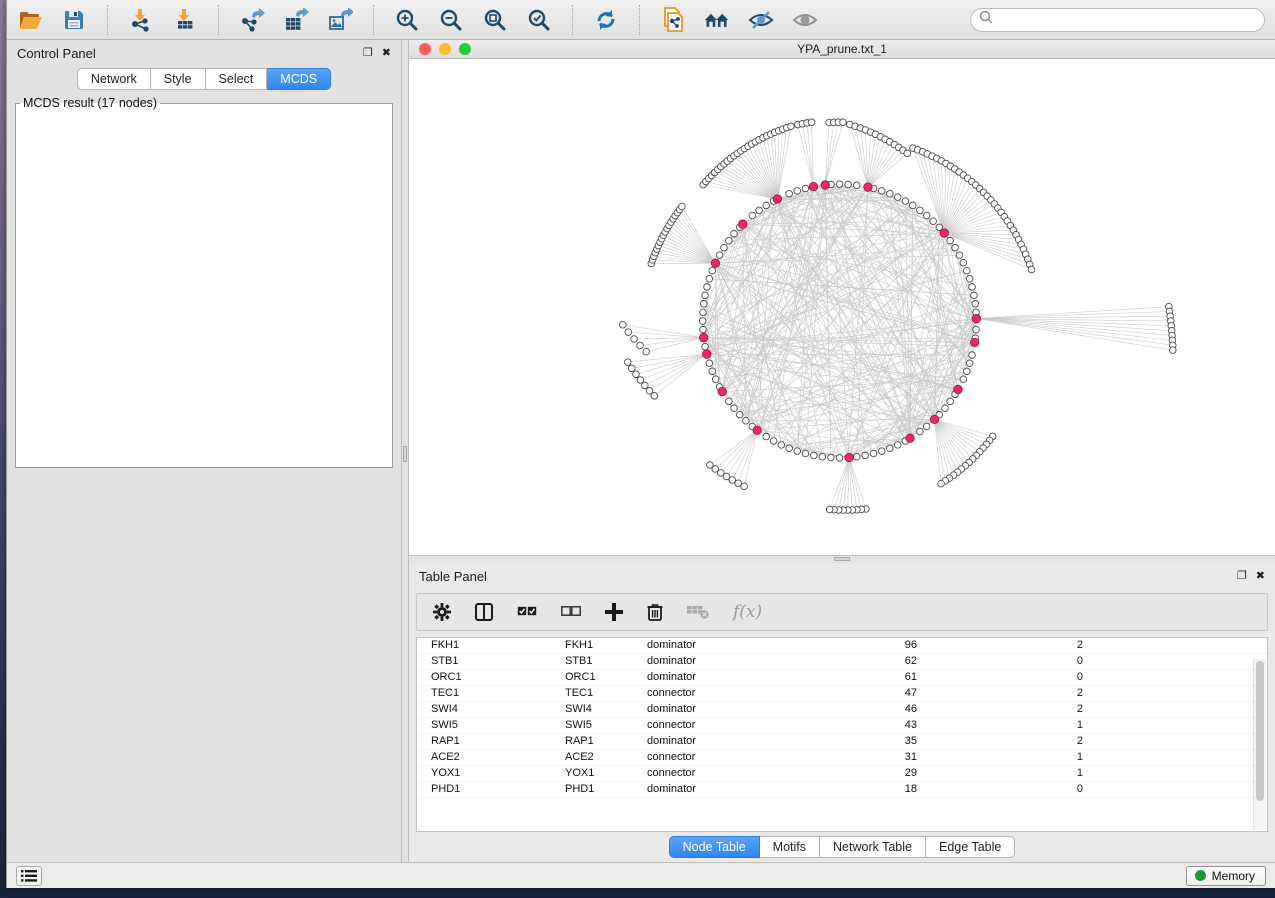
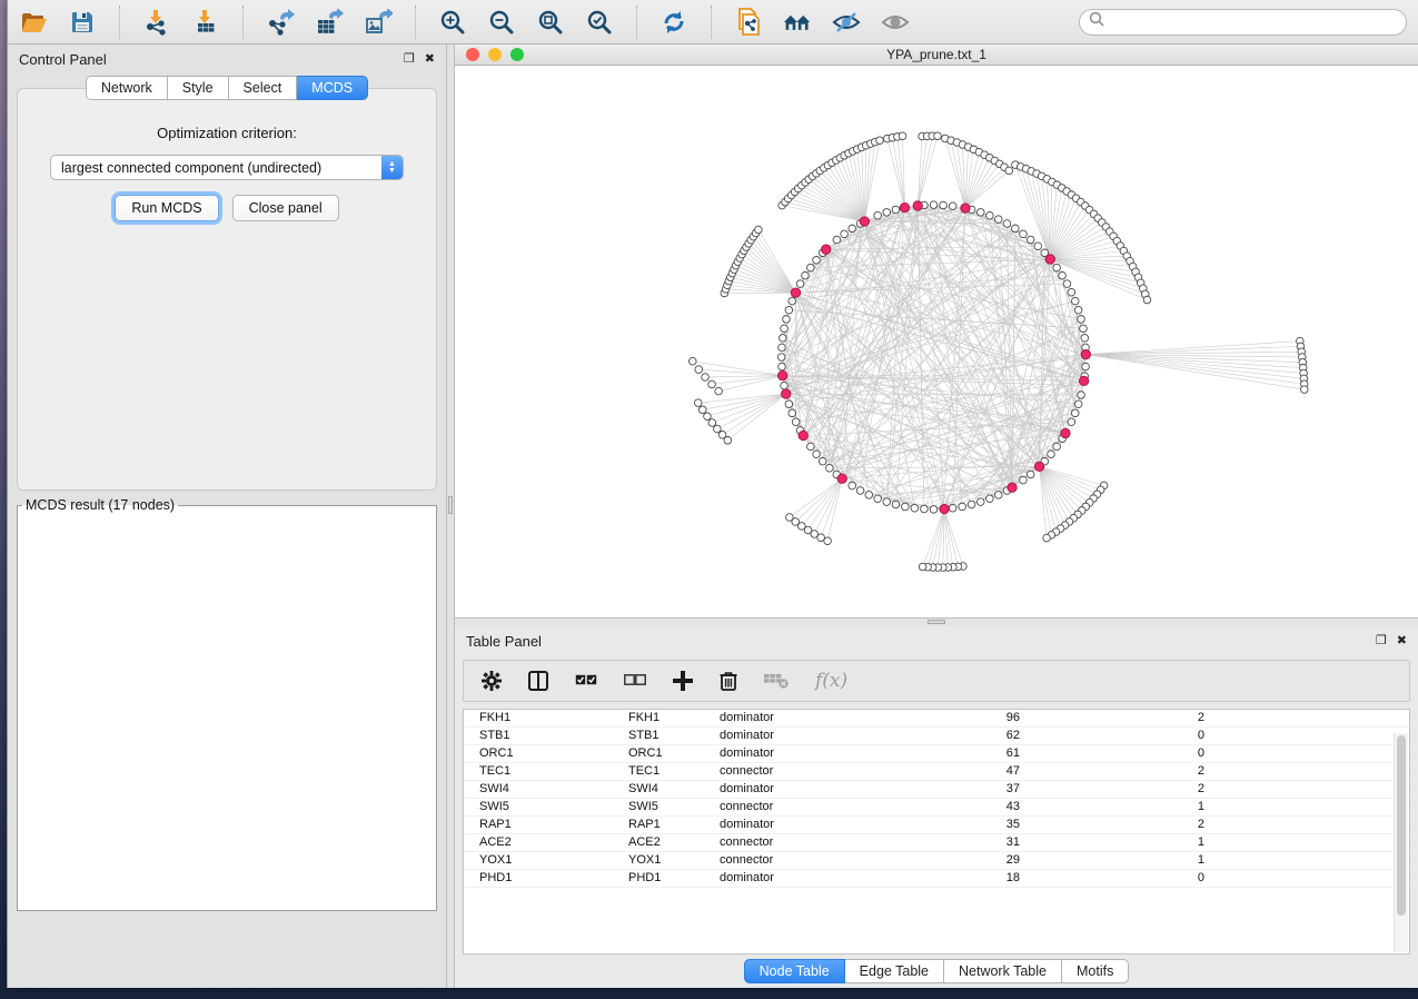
  Control Panel
  ❐
  ✖
  Network
  Style
  Select
  MCDS
+ Optimization criterion:
+ largest connected component (undirected)
+ Run MCDS
+ Close panel
  MCDS result (17 nodes)
  YPA_prune.txt_1
  Table Panel
  ❐
  ✖
  f(x)
  FKH1
  FKH1
  dominator
  96
  2
  STB1
  STB1
  dominator
  62
  0
  ORC1
  ORC1
  dominator
  61
  0
  TEC1
  TEC1
  connector
  47
  2
  SWI4
  SWI4
  dominator
- 46
+ 37
  2
  SWI5
  SWI5
  connector
  43
  1
  RAP1
  RAP1
  dominator
  35
  2
  ACE2
  ACE2
  connector
  31
  1
  YOX1
  YOX1
  connector
  29
  1
  PHD1
  PHD1
  dominator
  18
  0
  Node Table
- Motifs
+ Edge Table
  Network Table
- Edge Table
+ Motifs
- Memory
